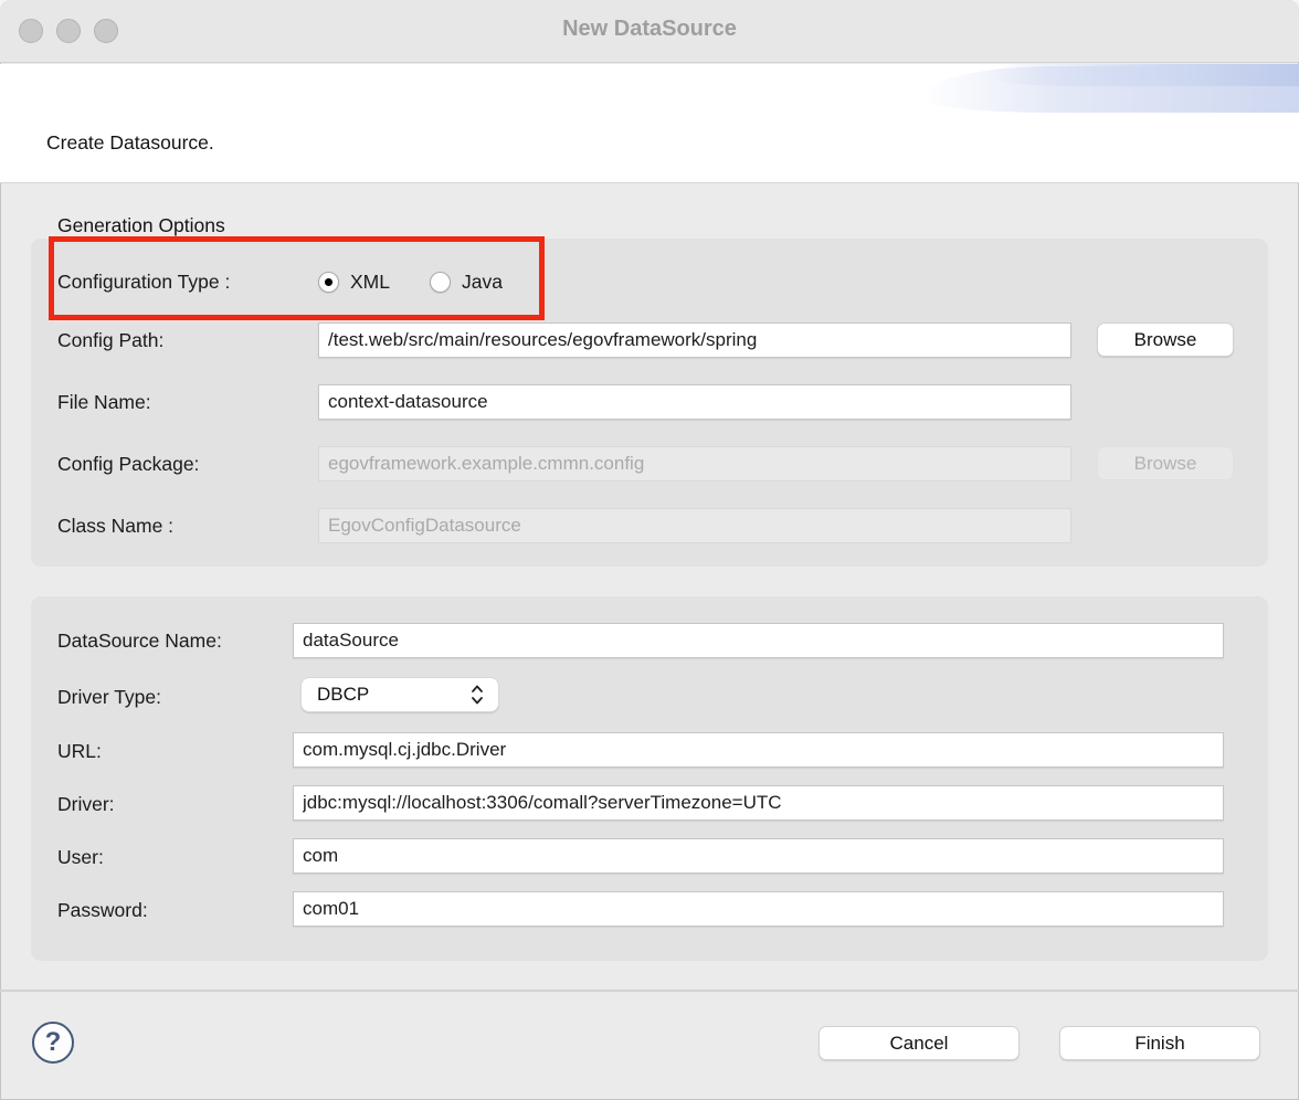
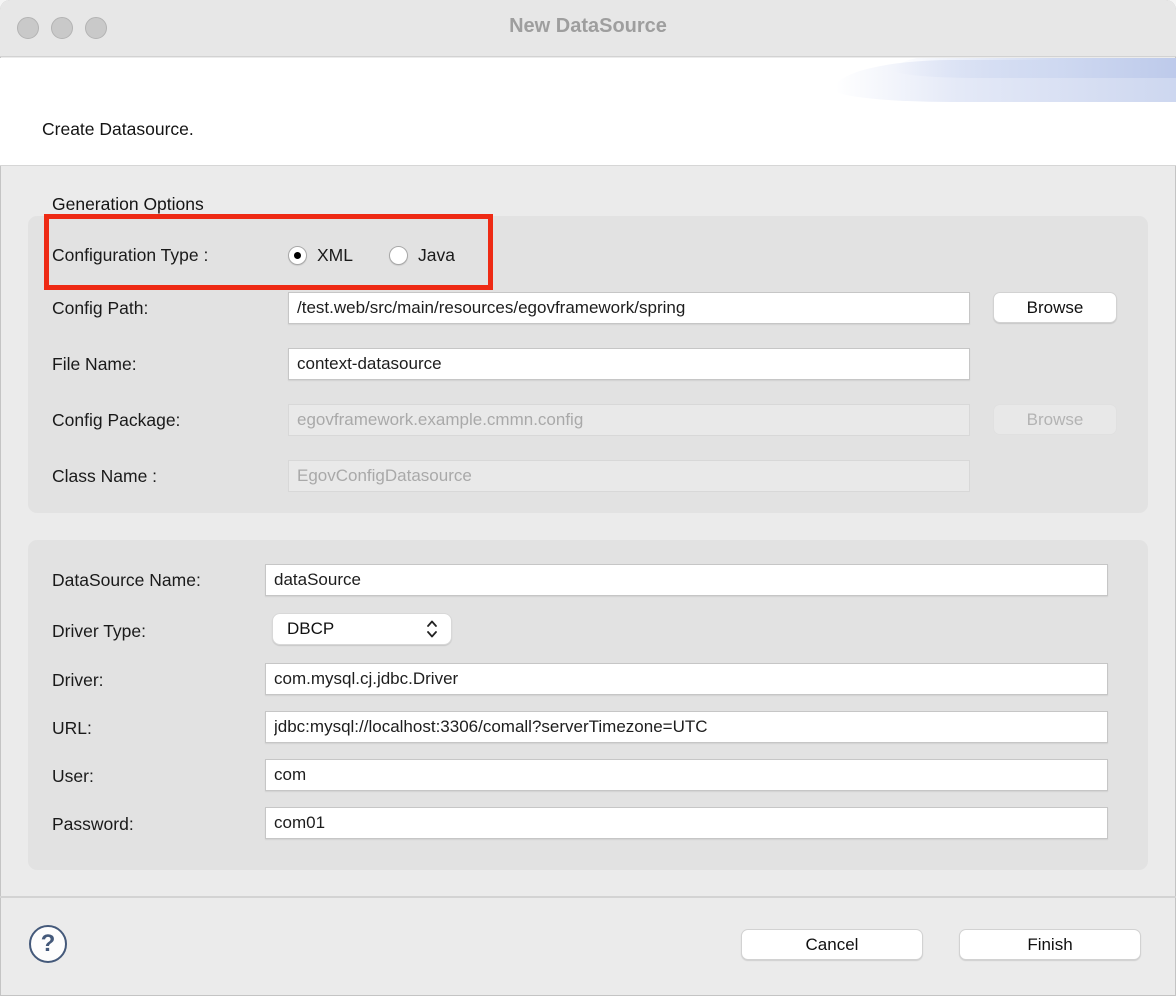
  New DataSource
  Create Datasource.
  Generation Options
  Configuration Type :
  XML
  Java
  Config Path:
  /test.web/src/main/resources/egovframework/spring
  Browse
  File Name:
  context-datasource
  Config Package:
  egovframework.example.cmmn.config
  Browse
  Class Name :
  EgovConfigDatasource
  DataSource Name:
  dataSource
  Driver Type:
  DBCP
- URL:
+ Driver:
  com.mysql.cj.jdbc.Driver
- Driver:
+ URL:
  jdbc:mysql://localhost:3306/comall?serverTimezone=UTC
  User:
  com
  Password:
  com01
  ?
  Cancel
  Finish
